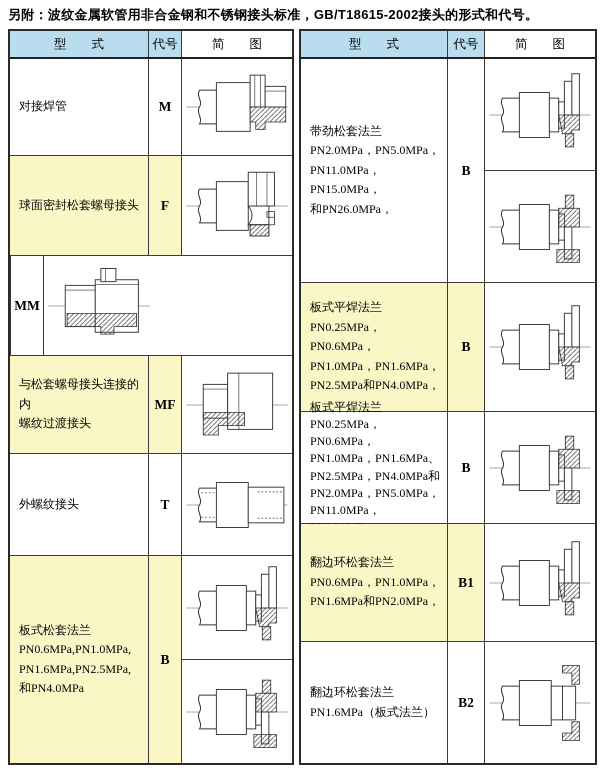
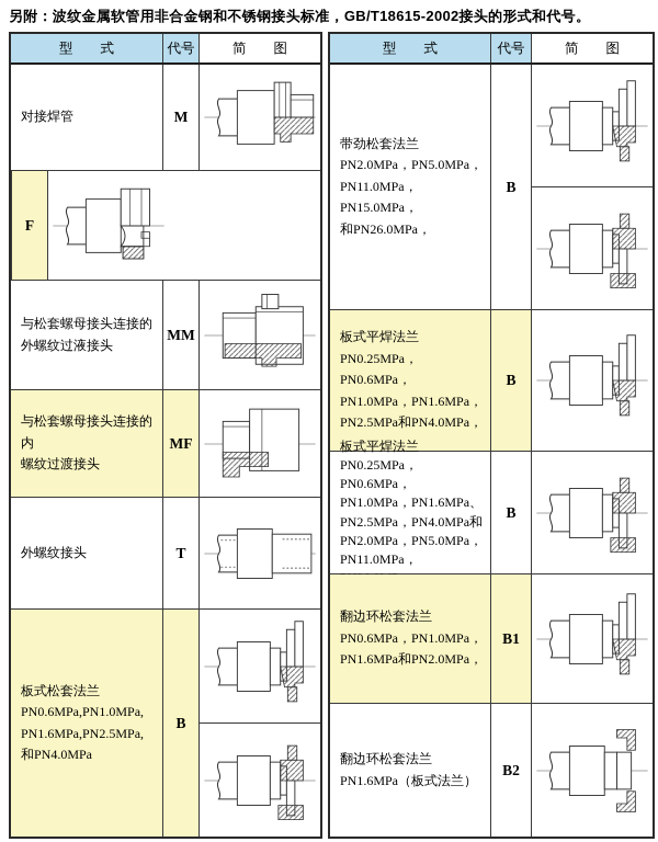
  另附：波纹金属软管用非合金钢和不锈钢接头标准，GB/T18615-2002接头的形式和代号。
  型 式
  代号
  简 图
  对接焊管
  M
- 球面密封松套螺母接头
  F
+ 与松套螺母接头连接的
+ 外螺纹过液接头
  MM
  与松套螺母接头连接的内
  螺纹过渡接头
  MF
  外螺纹接头
  T
  板式松套法兰
  PN0.6MPa,PN1.0MPa,
  PN1.6MPa,PN2.5MPa,
  和PN4.0MPa
  B
  型 式
  代号
  简 图
  带劲松套法兰
  PN2.0MPa，PN5.0MPa，
  PN11.0MPa，PN15.0MPa，
  和PN26.0MPa，
  B
  板式平焊法兰
  PN0.25MPa，PN0.6MPa，
  PN1.0MPa，PN1.6MPa，
  PN2.5MPa和PN4.0MPa，
  B
  板式平焊法兰
  PN0.25MPa，PN0.6MPa，
  PN1.0MPa，PN1.6MPa、
  PN2.5MPa，PN4.0MPa和
  PN2.0MPa，PN5.0MPa，
  B
  翻边环松套法兰
  PN0.6MPa，PN1.0MPa，
  PN1.6MPa和PN2.0MPa，
  B1
  翻边环松套法兰
  PN1.6MPa（板式法兰）
  B2
